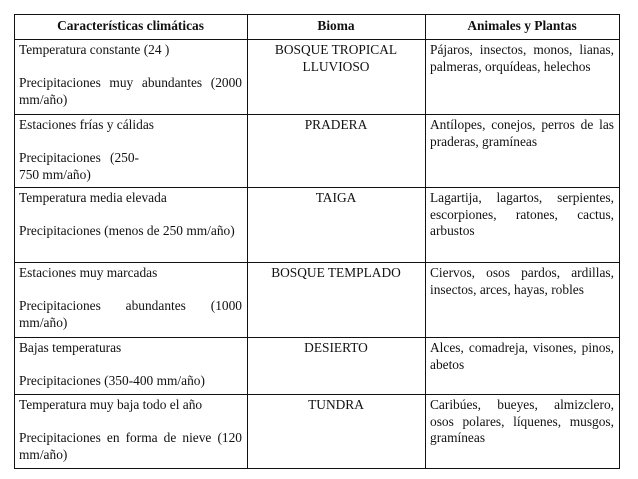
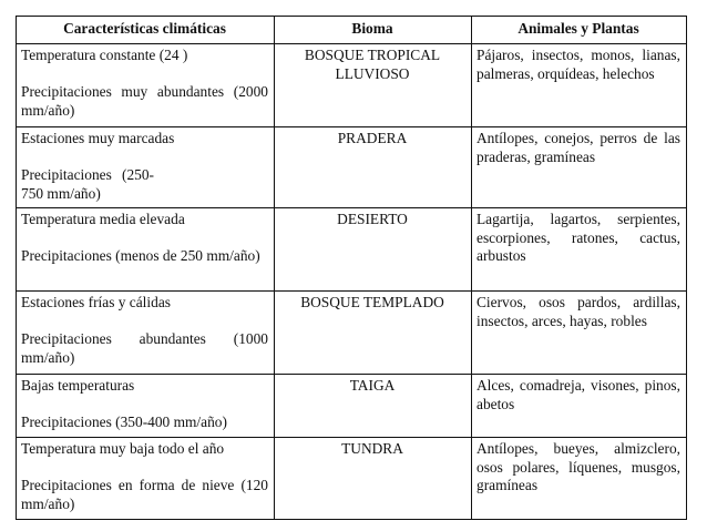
  Características climáticas	Bioma	Animales y Plantas
  Temperatura constante (24 ) Precipitaciones muy abundantes (2000 mm/año)	BOSQUE TROPICAL LLUVIOSO	Pájaros, insectos, monos, lianas, palmeras, orquídeas, helechos
- Estaciones frías y cálidas Precipitaciones (250-750 mm/año)	PRADERA	Antílopes, conejos, perros de las praderas, gramíneas
+ Estaciones muy marcadas Precipitaciones (250-750 mm/año)	PRADERA	Antílopes, conejos, perros de las praderas, gramíneas
- Temperatura media elevada Precipitaciones (menos de 250 mm/año)	TAIGA	Lagartija, lagartos, serpientes, escorpiones, ratones, cactus, arbustos
+ Temperatura media elevada Precipitaciones (menos de 250 mm/año)	DESIERTO	Lagartija, lagartos, serpientes, escorpiones, ratones, cactus, arbustos
- Estaciones muy marcadas Precipitaciones abundantes (1000 mm/año)	BOSQUE TEMPLADO	Ciervos, osos pardos, ardillas, insectos, arces, hayas, robles
+ Estaciones frías y cálidas Precipitaciones abundantes (1000 mm/año)	BOSQUE TEMPLADO	Ciervos, osos pardos, ardillas, insectos, arces, hayas, robles
- Bajas temperaturas Precipitaciones (350-400 mm/año)	DESIERTO	Alces, comadreja, visones, pinos, abetos
+ Bajas temperaturas Precipitaciones (350-400 mm/año)	TAIGA	Alces, comadreja, visones, pinos, abetos
- Temperatura muy baja todo el año Precipitaciones en forma de nieve (120 mm/año)	TUNDRA	Caribúes, bueyes, almizclero, osos polares, líquenes, musgos, gramíneas
+ Temperatura muy baja todo el año Precipitaciones en forma de nieve (120 mm/año)	TUNDRA	Antílopes, bueyes, almizclero, osos polares, líquenes, musgos, gramíneas
